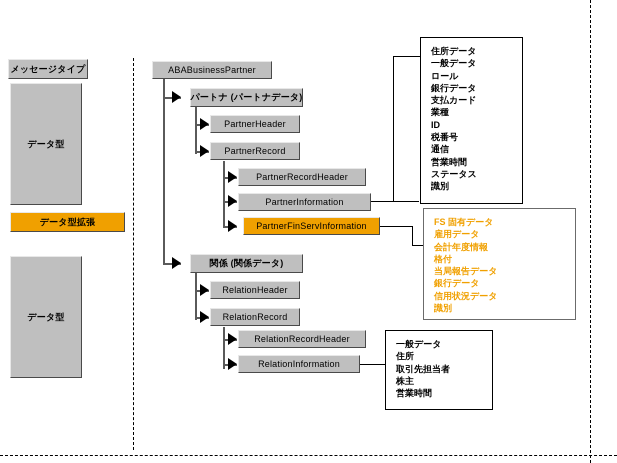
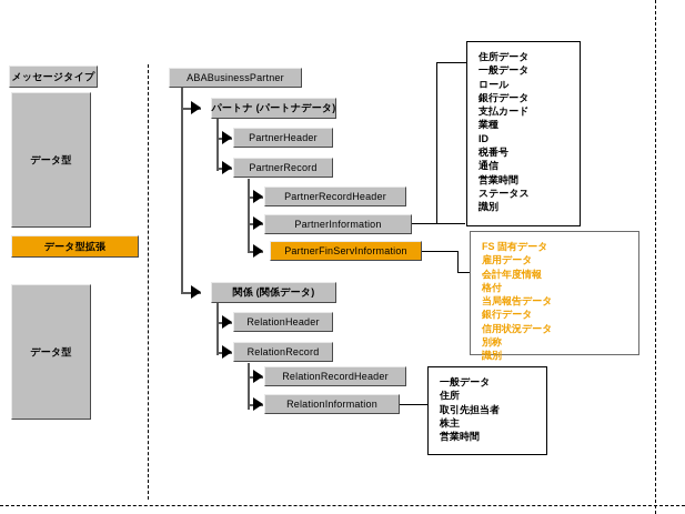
  メッセージタイプ
  データ型
  データ型拡張
  データ型
  ABABusinessPartner
  パートナ (パートナデータ)
  PartnerHeader
  PartnerRecord
  PartnerRecordHeader
  PartnerInformation
  PartnerFinServInformation
  関係 (関係データ)
  RelationHeader
  RelationRecord
  RelationRecordHeader
  RelationInformation
  住所データ
  一般データ
  ロール
  銀行データ
  支払カード
  業種
  ID
  税番号
  通信
  営業時間
  ステータス
  識別
  FS 固有データ
  雇用データ
  会計年度情報
  格付
  当局報告データ
  銀行データ
  信用状況データ
+ 別称
  識別
  一般データ
  住所
  取引先担当者
  株主
  営業時間
